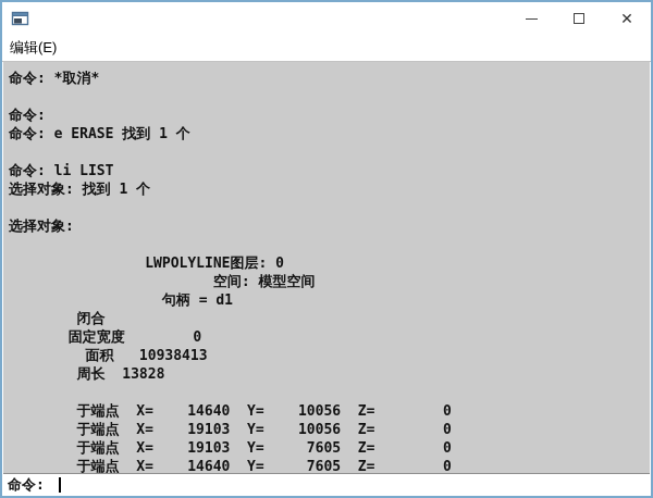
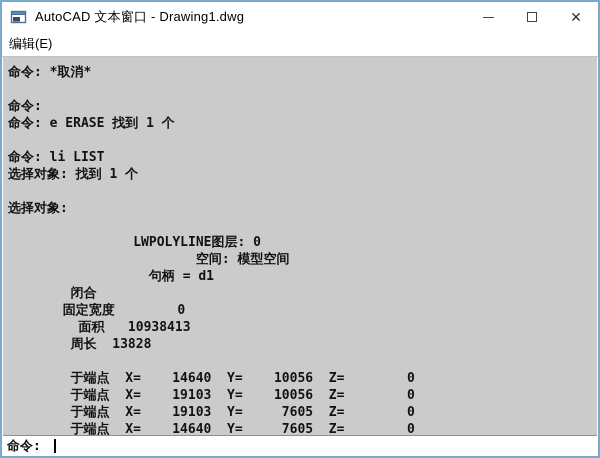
+ AutoCAD 文本窗口 - Drawing1.dwg
  ✕
  编辑(E)
  命令: *取消*
  命令:
  命令: e ERASE 找到 1 个
  命令: li LIST
  选择对象: 找到 1 个
  选择对象:
  LWPOLYLINE图层: 0
  空间: 模型空间
  句柄 = d1
  闭合
  固定宽度 0
  面积 10938413
  周长 13828
  于端点 X= 14640 Y= 10056 Z= 0
  于端点 X= 19103 Y= 10056 Z= 0
  于端点 X= 19103 Y= 7605 Z= 0
  于端点 X= 14640 Y= 7605 Z= 0
  命令:
